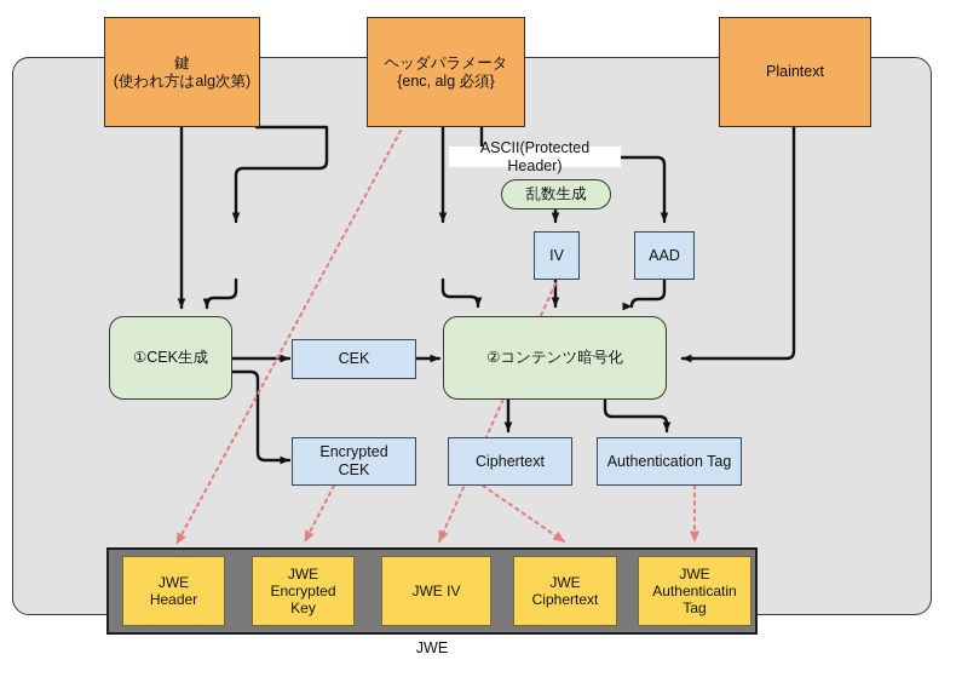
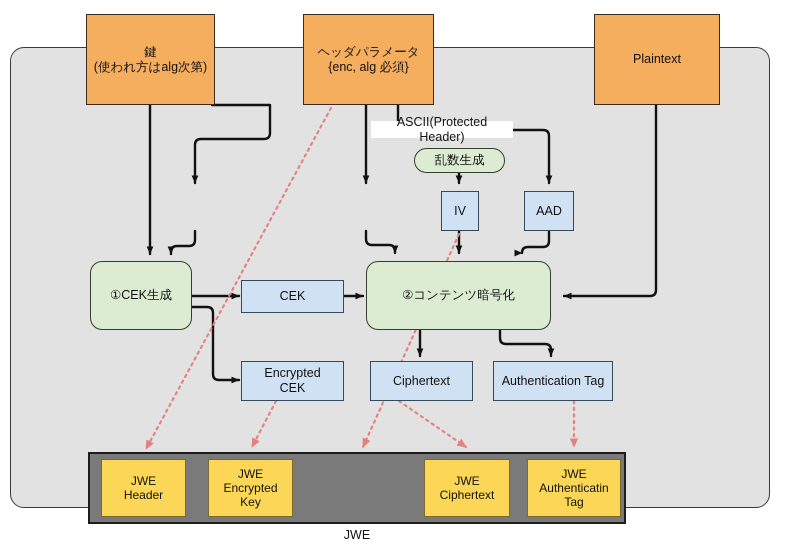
  鍵
  (使われ方はalg次第)
  ヘッダパラメータ
  {enc, alg 必須}
  Plaintext
  ASCII(Protected Header)
  乱数生成
  IV
  AAD
  ①CEK生成
  ②コンテンツ暗号化
  CEK
  Encrypted
  CEK
  Ciphertext
  Authentication Tag
  JWE
  Header
  JWE
  Encrypted
  Key
- JWE IV
  JWE
  Ciphertext
  JWE
  Authenticatin
  Tag
  JWE
